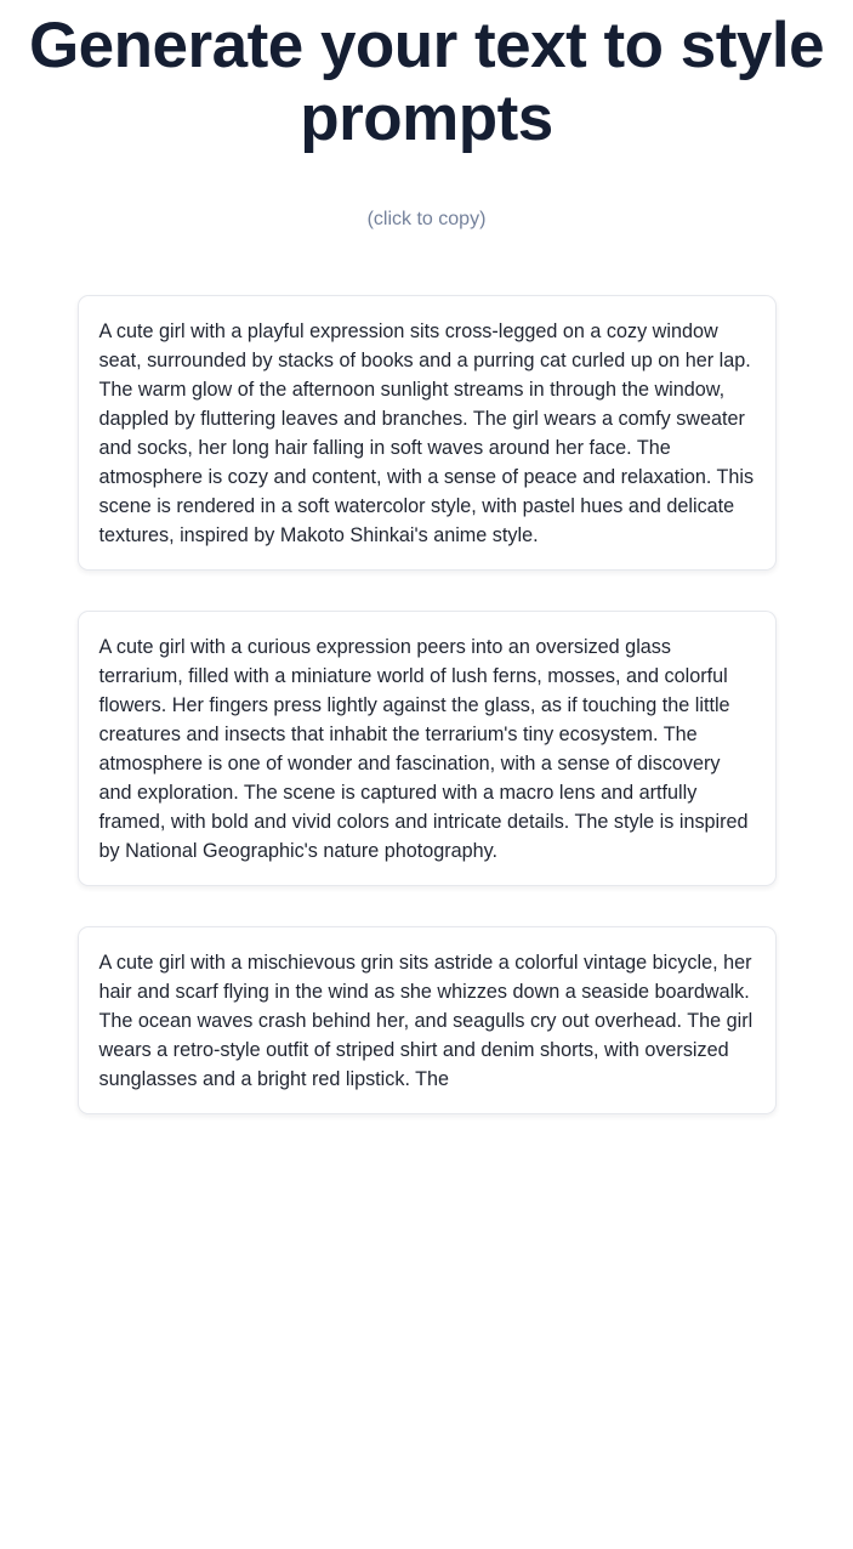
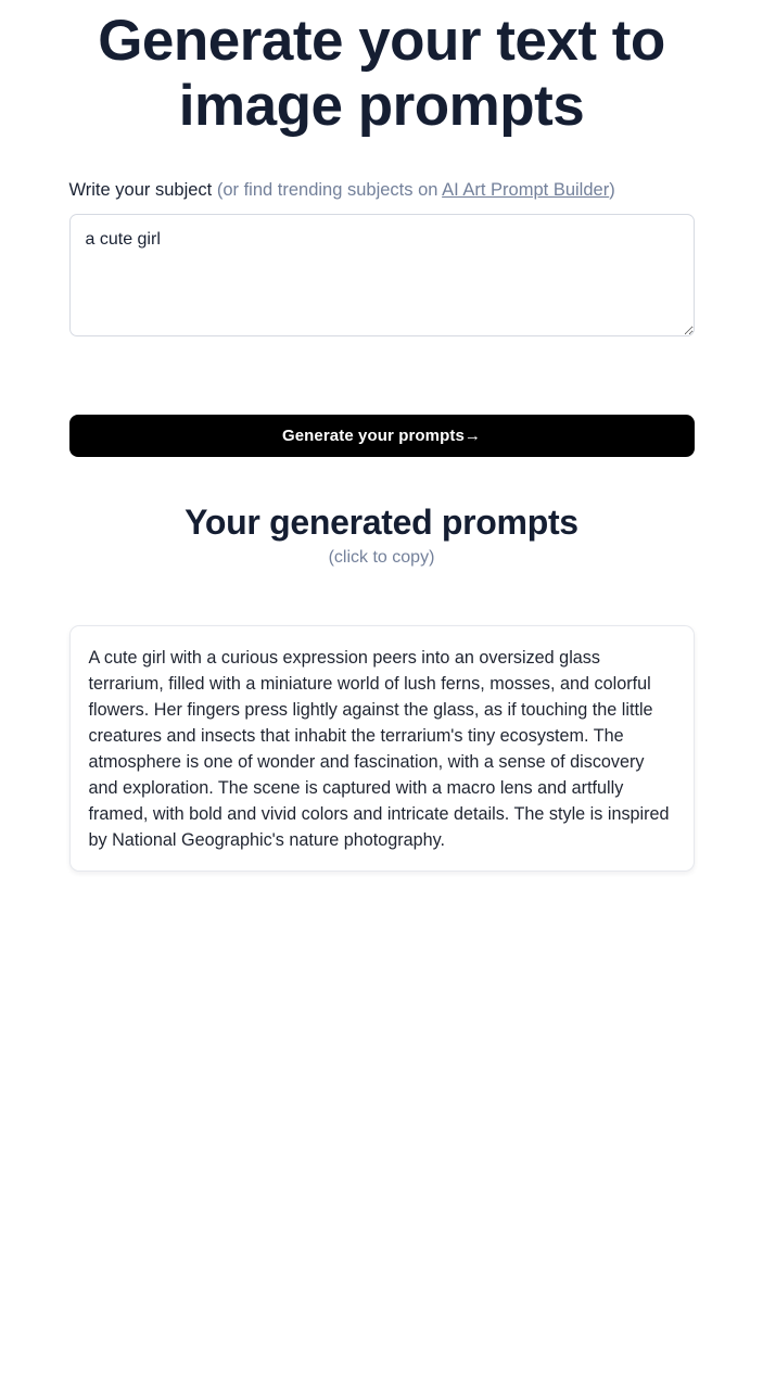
- Generate your text to style prompts
+ Generate your text to image prompts
+ Write your subject (or find trending subjects on AI Art Prompt Builder)
+ a cute girl
+ Generate your prompts→
+ Your generated prompts
  (click to copy)
- A cute girl with a playful expression sits cross-legged on a cozy window seat, surrounded by stacks of books and a purring cat curled up on her lap. The warm glow of the afternoon sunlight streams in through the window, dappled by fluttering leaves and branches. The girl wears a comfy sweater and socks, her long hair falling in soft waves around her face. The atmosphere is cozy and content, with a sense of peace and relaxation. This scene is rendered in a soft watercolor style, with pastel hues and delicate textures, inspired by Makoto Shinkai's anime style.
  A cute girl with a curious expression peers into an oversized glass terrarium, filled with a miniature world of lush ferns, mosses, and colorful flowers. Her fingers press lightly against the glass, as if touching the little creatures and insects that inhabit the terrarium's tiny ecosystem. The atmosphere is one of wonder and fascination, with a sense of discovery and exploration. The scene is captured with a macro lens and artfully framed, with bold and vivid colors and intricate details. The style is inspired by National Geographic's nature photography.
- A cute girl with a mischievous grin sits astride a colorful vintage bicycle, her hair and scarf flying in the wind as she whizzes down a seaside boardwalk. The ocean waves crash behind her, and seagulls cry out overhead. The girl wears a retro-style outfit of striped shirt and denim shorts, with oversized sunglasses and a bright red lipstick. The
